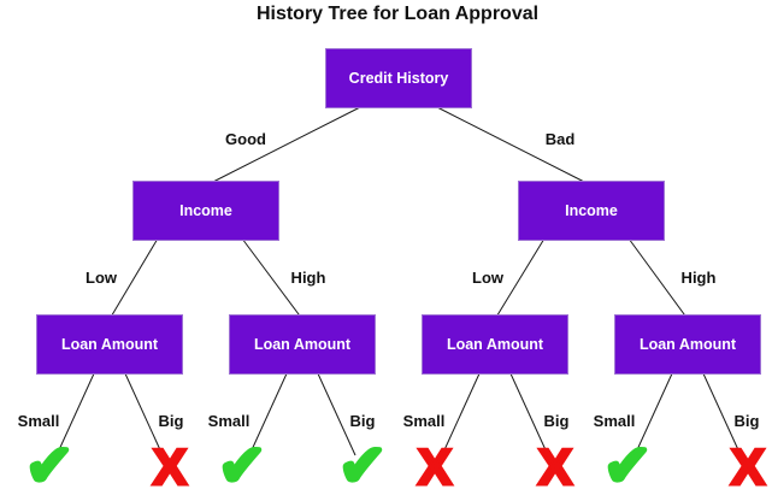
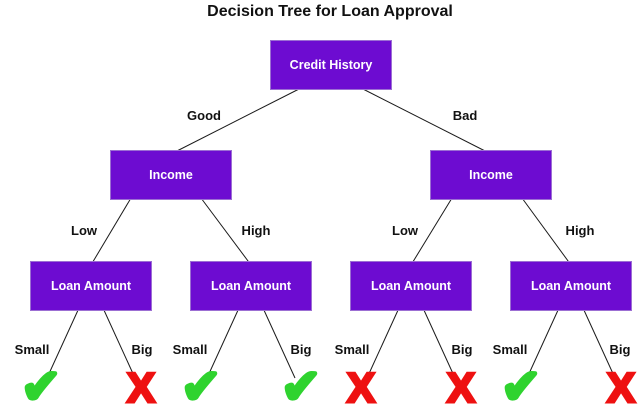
- History Tree for Loan Approval
+ Decision Tree for Loan Approval
  Credit History
  Income
  Income
  Loan Amount
  Loan Amount
  Loan Amount
  Loan Amount
  Good
  Bad
  Low
  High
  Low
  High
  Small
  Big
  Small
  Big
  Small
  Big
  Small
  Big
  ✔
  X
  ✔
  ✔
  X
  X
  ✔
  X
